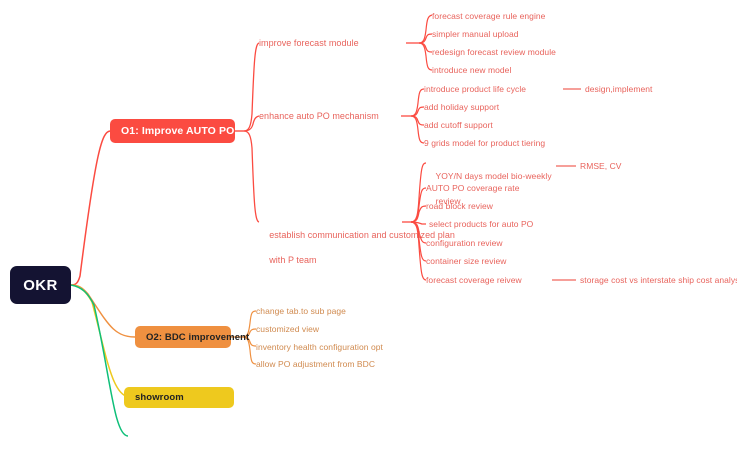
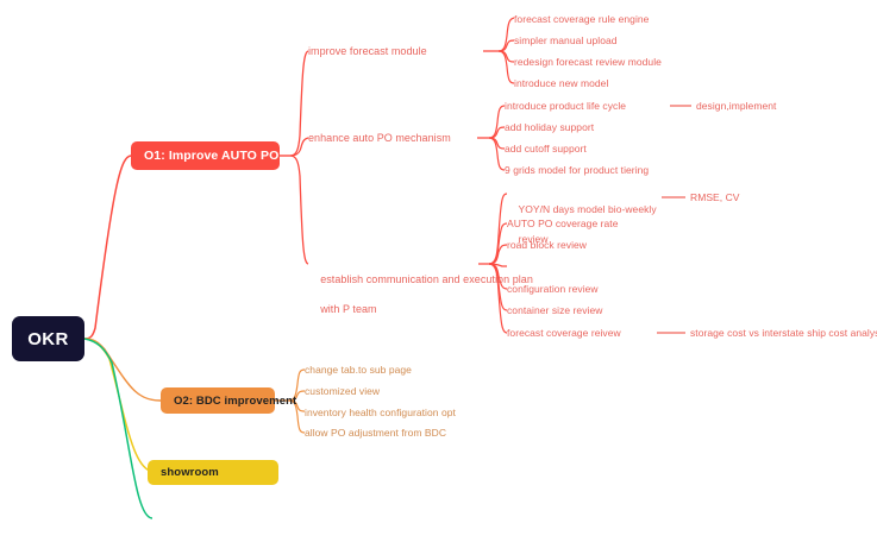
  OKR
  O1: Improve AUTO PO
  O2: BDC improvement
  showroom
  improve forecast module
  enhance auto PO mechanism
- establish communication and customized plan
+ establish communication and execution plan
  with P team
  forecast coverage rule engine
  simpler manual upload
  redesign forecast review module
  introduce new model
  introduce product life cycle
  add holiday support
  add cutoff support
  9 grids model for product tiering
  design,implement
  YOY/N days model bio-weekly
  review
  AUTO PO coverage rate
  road block review
- select products for auto PO
  configuration review
  container size review
  forecast coverage reivew
  RMSE, CV
  storage cost vs interstate ship cost analy
  change tab.to sub page
  customized view
  inventory health configuration opt
  allow PO adjustment from BDC
